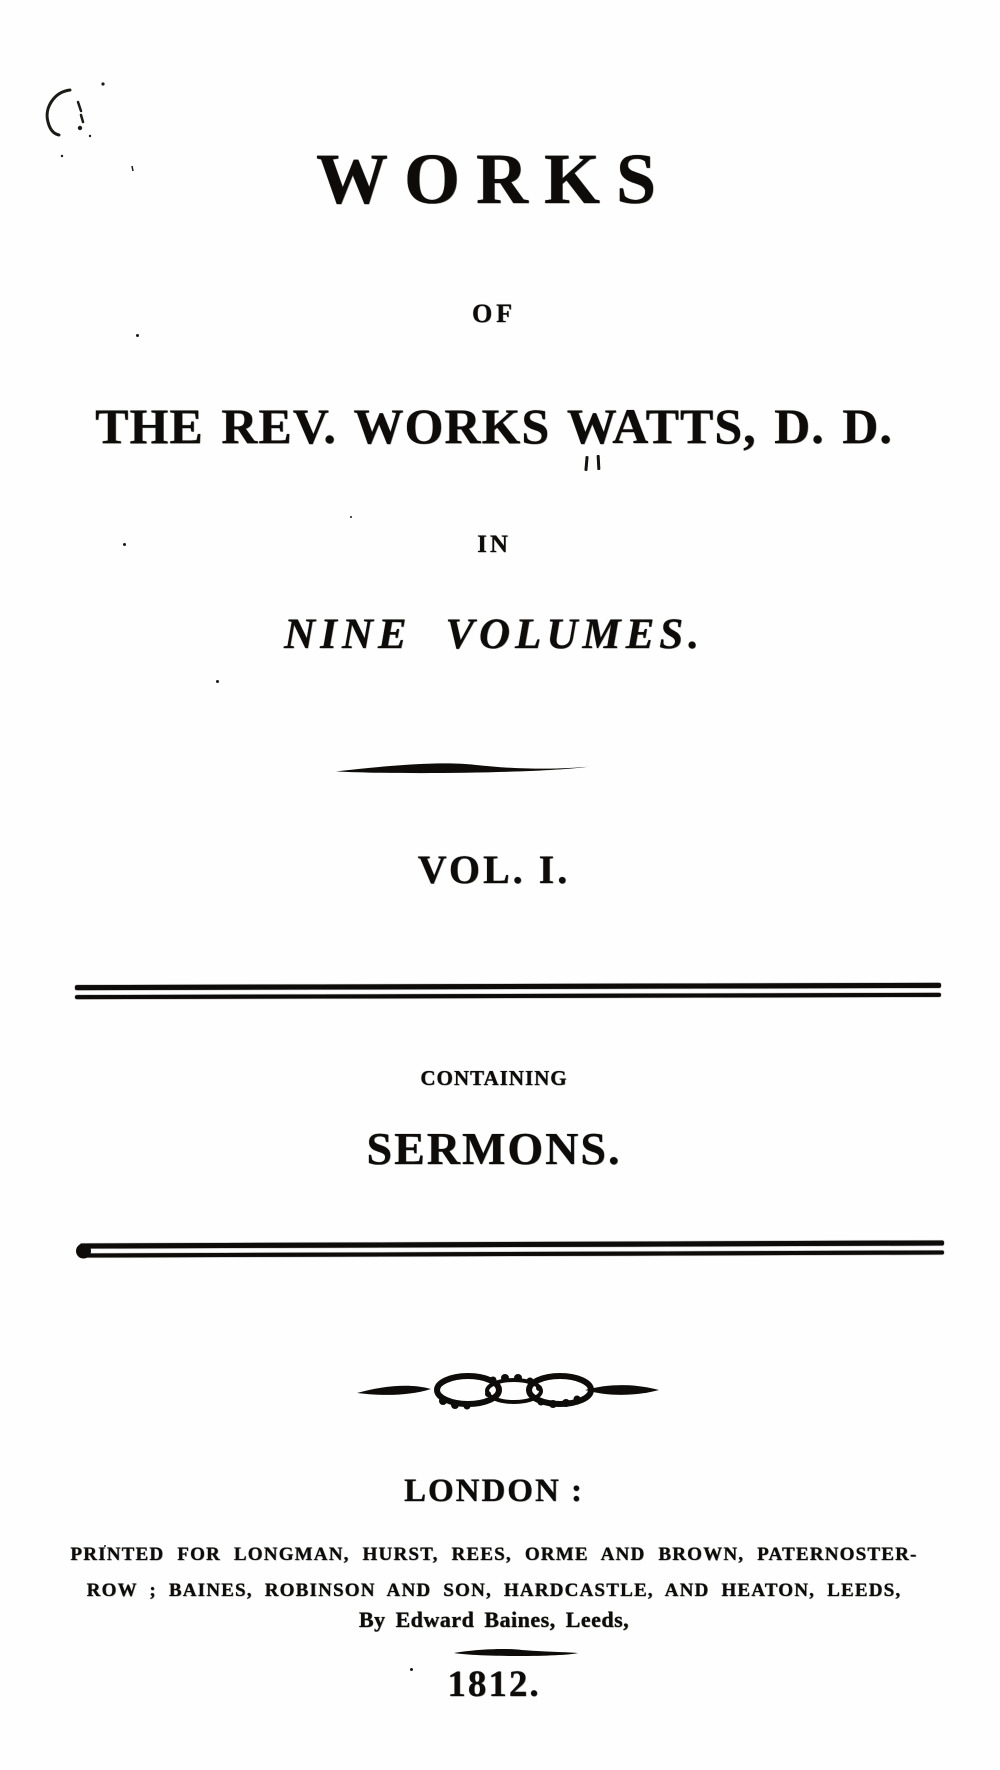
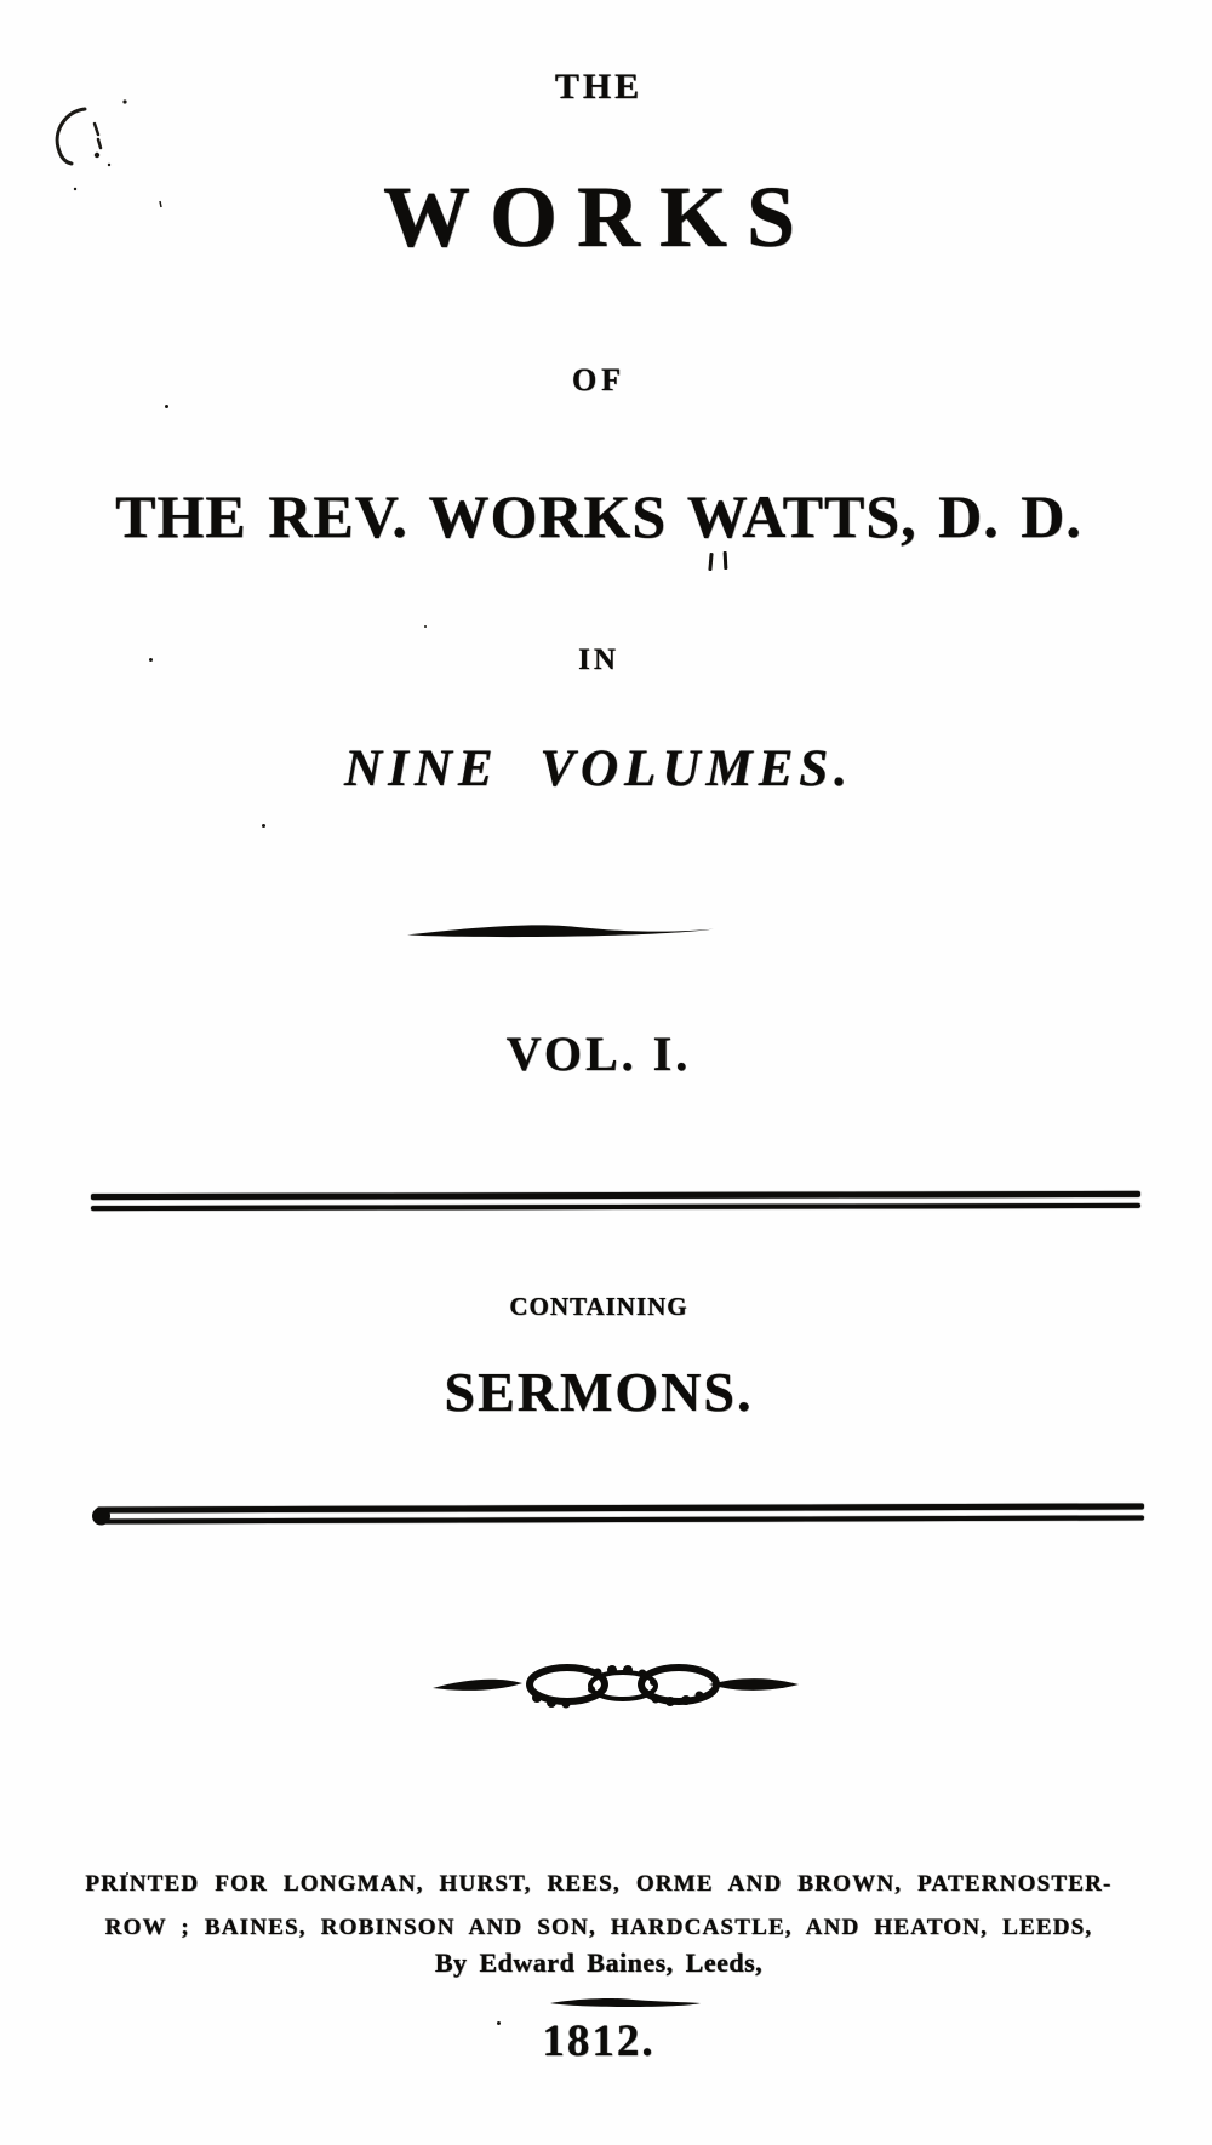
+ THE
  WORKS
  OF
  THE REV. WORKS WATTS, D. D.
  IN
  NINE VOLUMES.
  VOL. I.
  CONTAINING
  SERMONS.
- LONDON :
  PRINTED FOR LONGMAN, HURST, REES, ORME AND BROWN, PATERNOSTER-
  ROW ; BAINES, ROBINSON AND SON, HARDCASTLE, AND HEATON, LEEDS,
  By Edward Baines, Leeds,
  1812.
